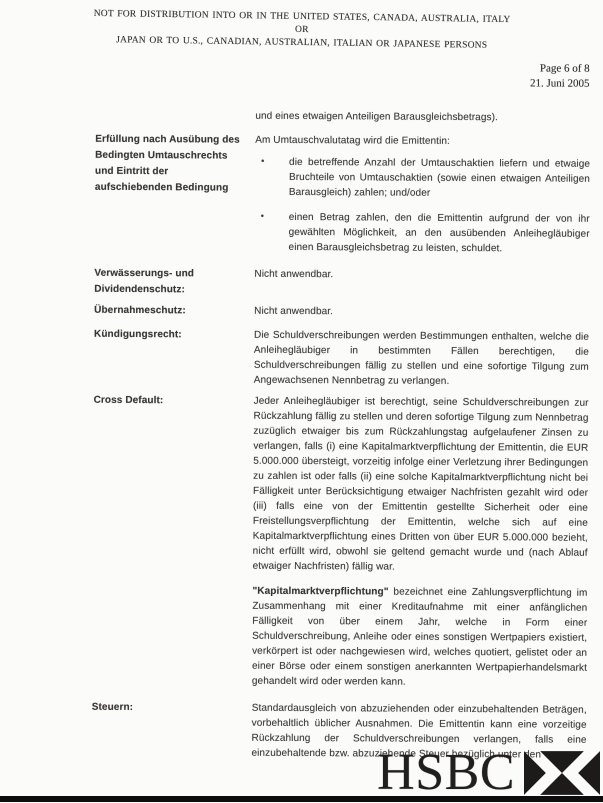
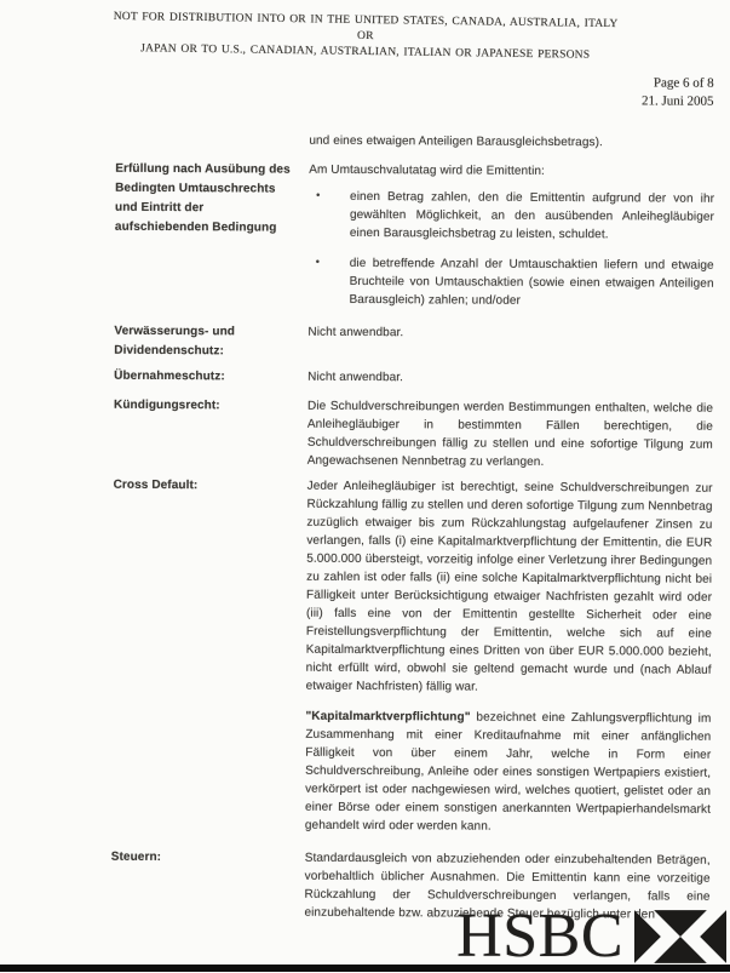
  NOT FOR DISTRIBUTION INTO OR IN THE UNITED STATES, CANADA, AUSTRALIA, ITALY OR
  JAPAN OR TO U.S., CANADIAN, AUSTRALIAN, ITALIAN OR JAPANESE PERSONS
  Page 6 of 8
  21. Juni 2005
  und eines etwaigen Anteiligen Barausgleichsbetrags).
  Erfüllung nach Ausübung des Bedingten Umtauschrechts und Eintritt der aufschiebenden Bedingung
  Am Umtauschvalutatag wird die Emittentin:
  •
- die betreffende Anzahl der Umtauschaktien liefern und etwaige Bruchteile von Umtauschaktien (sowie einen etwaigen Anteiligen Barausgleich) zahlen; und/oder
+ einen Betrag zahlen, den die Emittentin aufgrund der von ihr gewählten Möglichkeit, an den ausübenden Anleihegläubiger einen Barausgleichsbetrag zu leisten, schuldet.
  •
- einen Betrag zahlen, den die Emittentin aufgrund der von ihr gewählten Möglichkeit, an den ausübenden Anleihegläubiger einen Barausgleichsbetrag zu leisten, schuldet.
+ die betreffende Anzahl der Umtauschaktien liefern und etwaige Bruchteile von Umtauschaktien (sowie einen etwaigen Anteiligen Barausgleich) zahlen; und/oder
  Verwässerungs- und Dividendenschutz:
  Nicht anwendbar.
  Übernahmeschutz:
  Nicht anwendbar.
  Kündigungsrecht:
  Die Schuldverschreibungen werden Bestimmungen enthalten, welche die Anleihegläubiger in bestimmten Fällen berechtigen, die Schuldverschreibungen fällig zu stellen und eine sofortige Tilgung zum Angewachsenen Nennbetrag zu verlangen.
  Cross Default:
  Jeder Anleihegläubiger ist berechtigt, seine Schuldverschreibungen zur Rückzahlung fällig zu stellen und deren sofortige Tilgung zum Nennbetrag zuzüglich etwaiger bis zum Rückzahlungstag aufgelaufener Zinsen zu verlangen, falls (i) eine Kapitalmarktverpflichtung der Emittentin, die EUR 5.000.000 übersteigt, vorzeitig infolge einer Verletzung ihrer Bedingungen zu zahlen ist oder falls (ii) eine solche Kapitalmarktverpflichtung nicht bei Fälligkeit unter Berücksichtigung etwaiger Nachfristen gezahlt wird oder (iii) falls eine von der Emittentin gestellte Sicherheit oder eine Freistellungsverpflichtung der Emittentin, welche sich auf eine Kapitalmarktverpflichtung eines Dritten von über EUR 5.000.000 bezieht, nicht erfüllt wird, obwohl sie geltend gemacht wurde und (nach Ablauf etwaiger Nachfristen) fällig war.
  "Kapitalmarktverpflichtung" bezeichnet eine Zahlungsverpflichtung im Zusammenhang mit einer Kreditaufnahme mit einer anfänglichen Fälligkeit von über einem Jahr, welche in Form einer Schuldverschreibung, Anleihe oder eines sonstigen Wertpapiers existiert, verkörpert ist oder nachgewiesen wird, welches quotiert, gelistet oder an einer Börse oder einem sonstigen anerkannten Wertpapierhandelsmarkt gehandelt wird oder werden kann.
  Steuern:
  Standardausgleich von abzuziehenden oder einzubehaltenden Beträgen, vorbehaltlich üblicher Ausnahmen. Die Emittentin kann eine vorzeitige Rückzahlung der Schuldverschreibungen verlangen, falls eine einzubehaltende bzw. abzuziehende Steuer bezüglich unteren
  HSBC
